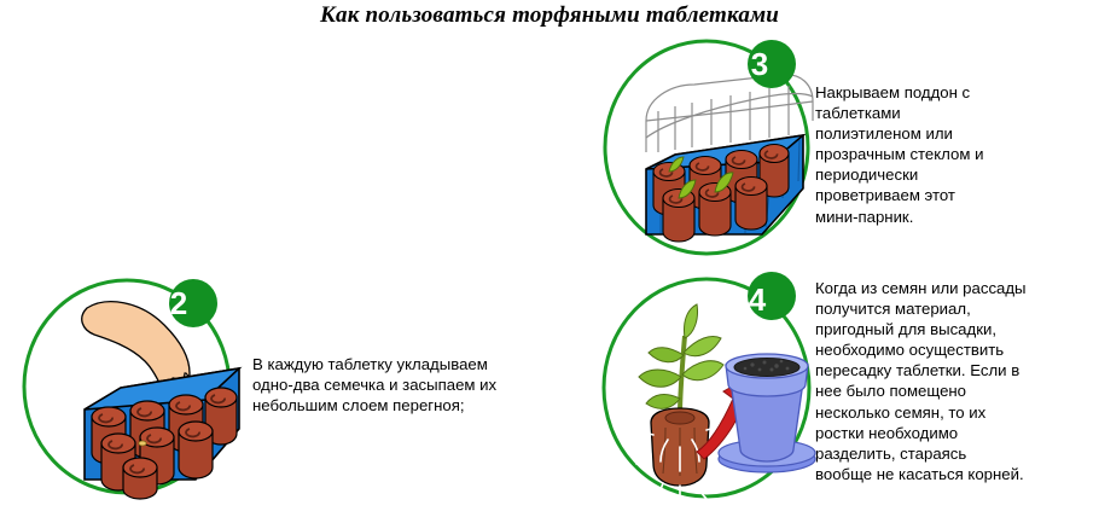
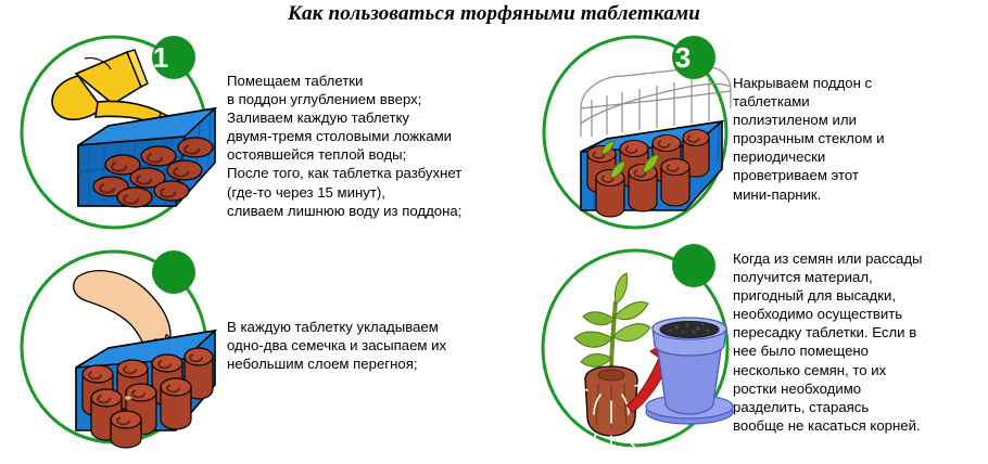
  Как пользоваться торфяными таблетками
+ Помещаем таблетки
+ в поддон углублением вверх;
+ Заливаем каждую таблетку
+ двумя-тремя столовыми ложками
+ остоявшейся теплой воды;
+ После того, как таблетка разбухнет
+ (где-то через 15 минут),
+ сливаем лишнюю воду из поддона;
+ 1
  В каждую таблетку укладываем
  одно-два семечка и засыпаем их
  небольшим слоем перегноя;
- 2
  Накрываем поддон с
  таблетками
  полиэтиленом или
  прозрачным стеклом и
  периодически
  проветриваем этот
  мини-парник.
  3
  Когда из семян или рассады
  получится материал,
  пригодный для высадки,
  необходимо осуществить
  пересадку таблетки. Если в
  нее было помещено
  несколько семян, то их
  ростки необходимо
  разделить, стараясь
  вообще не касаться корней.
- 4
